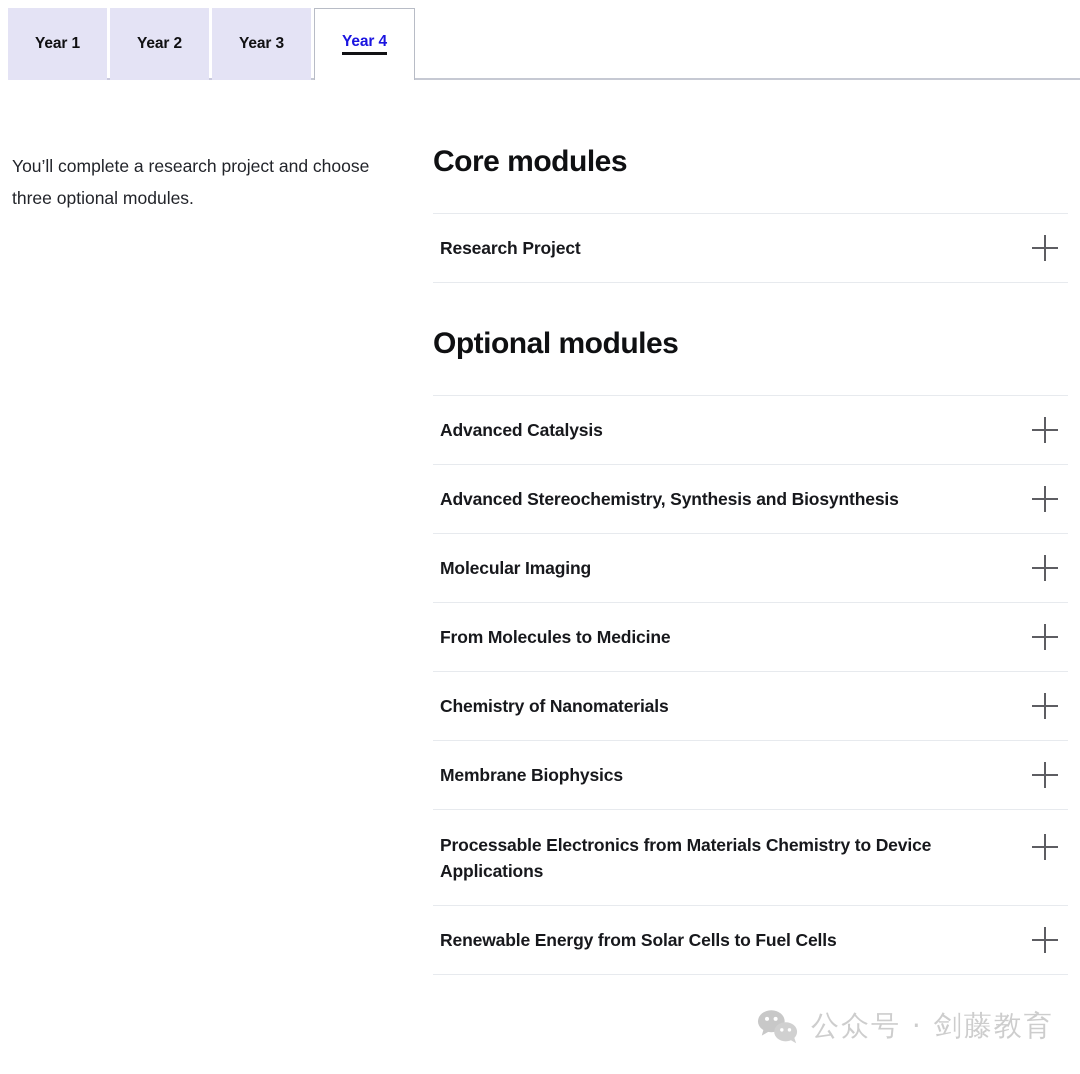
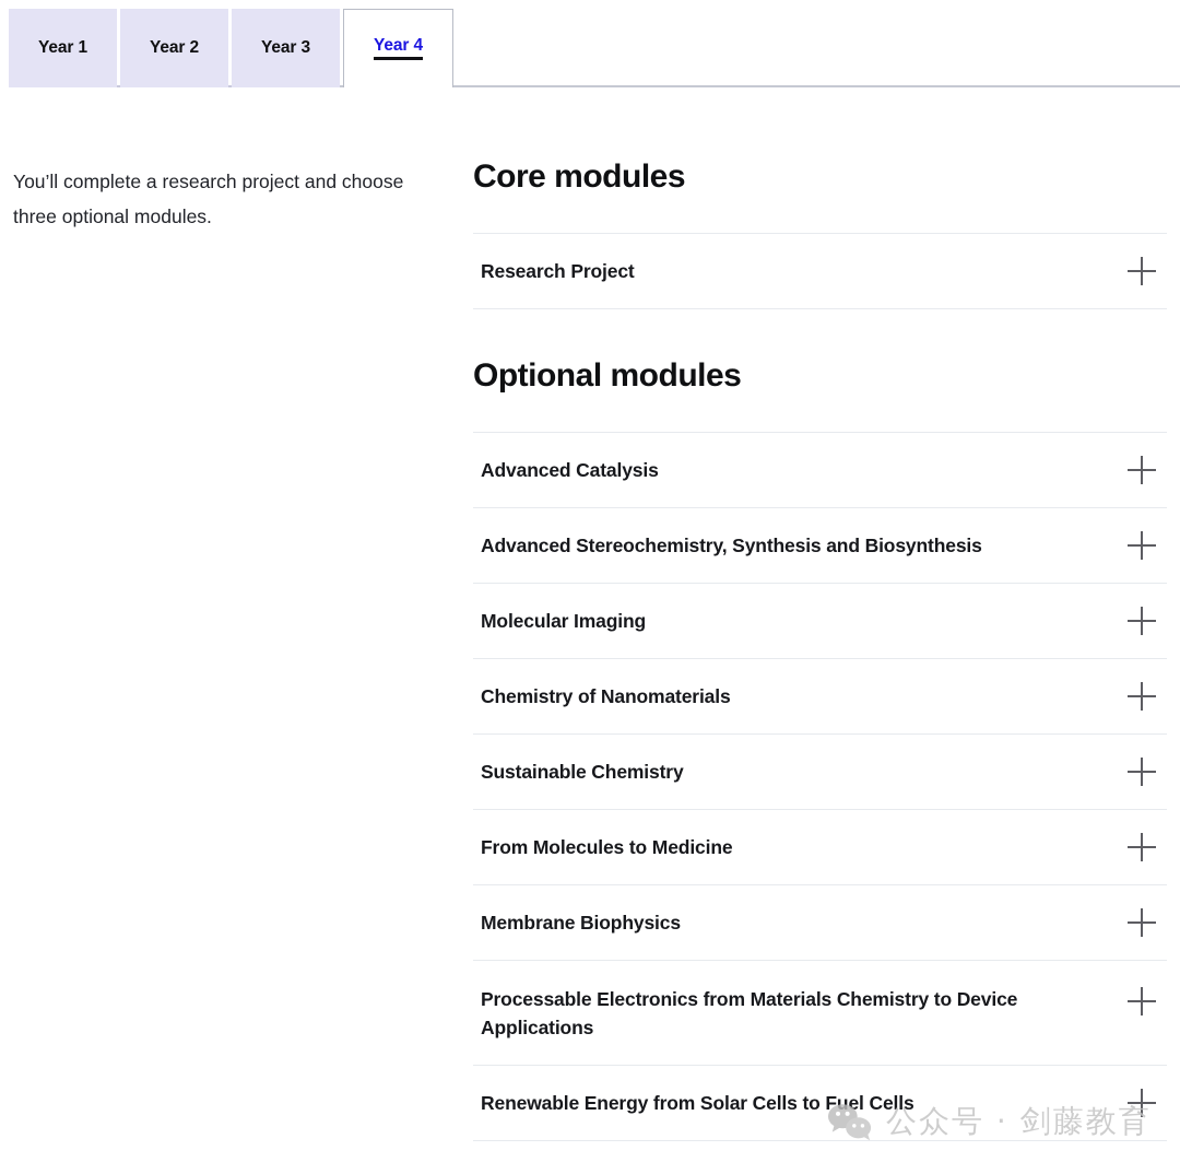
  Year 1
  Year 2
  Year 3
  Year 4
  You’ll complete a research project and choose three optional modules.
  Core modules
  Research Project
  Optional modules
  Advanced Catalysis
  Advanced Stereochemistry, Synthesis and Biosynthesis
  Molecular Imaging
- From Molecules to Medicine
+ Chemistry of Nanomaterials
+ Sustainable Chemistry
- Chemistry of Nanomaterials
+ From Molecules to Medicine
  Membrane Biophysics
  Processable Electronics from Materials Chemistry to Device Applications
  Renewable Energy from Solar Cells to Fuel Cells
  公众号 · 剑藤教育
